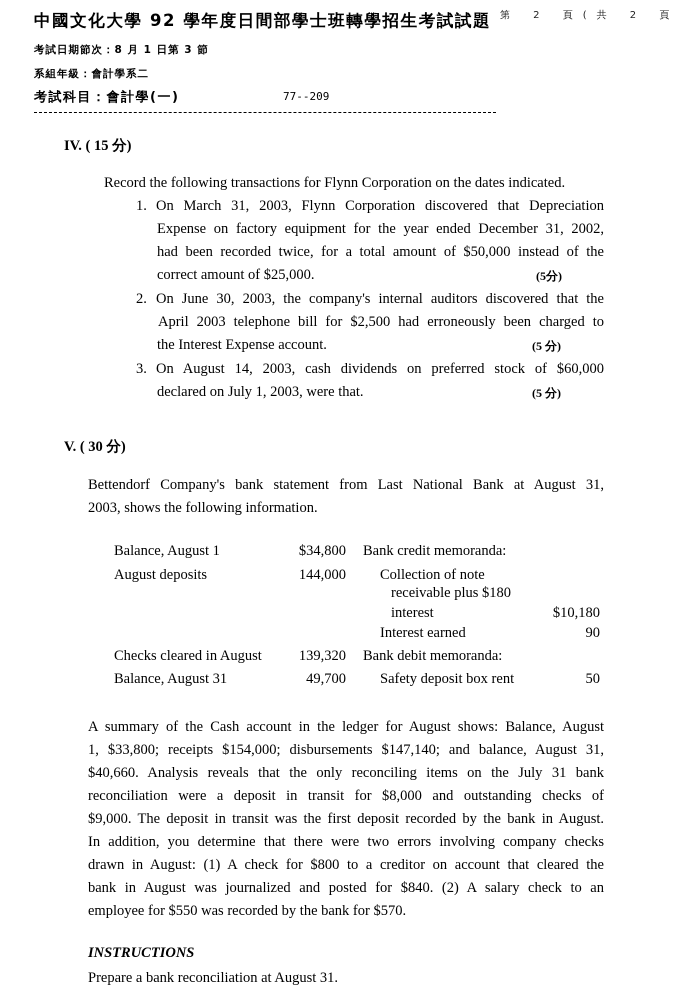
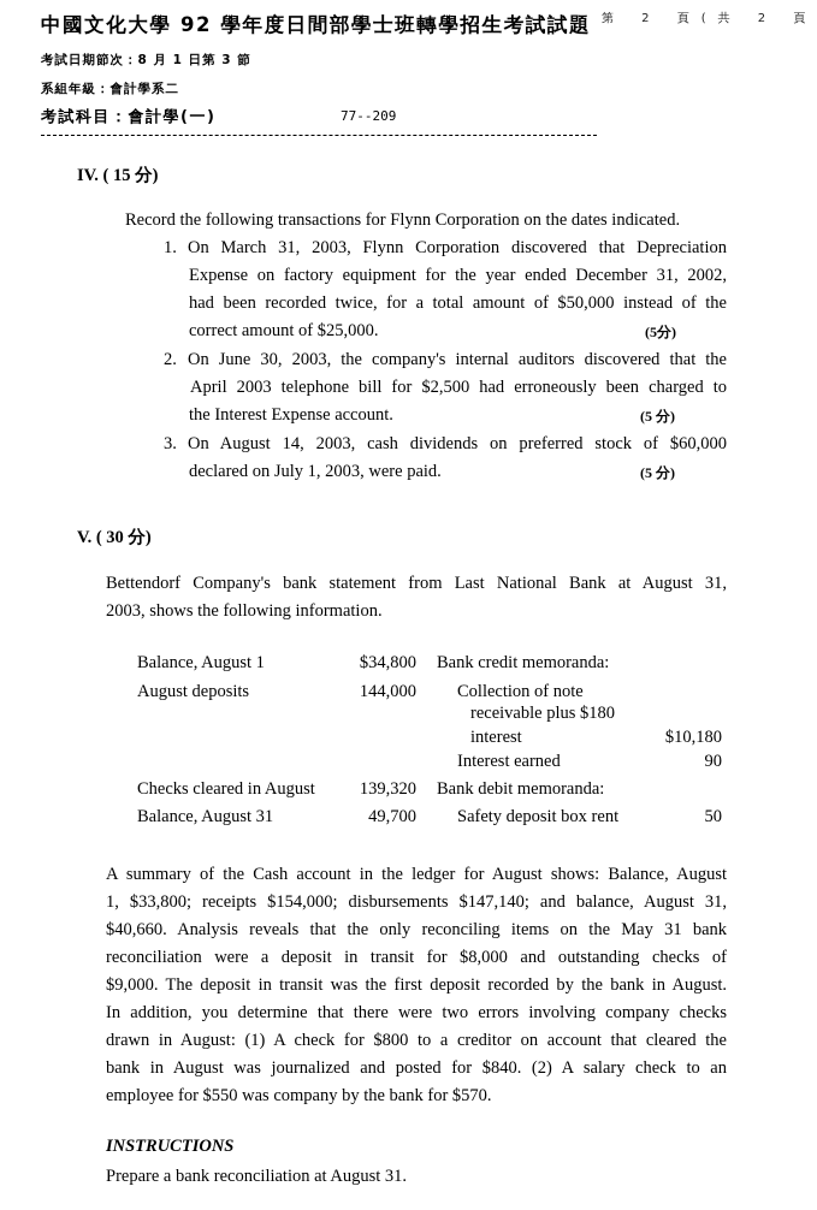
  中國文化大學 92 學年度日間部學士班轉學招生考試試題
  第 2 頁(共 2 頁
  考試日期節次：8 月 1 日第 3 節
  系組年級：會計學系二
  考試科目：會計學(一)
  77--209
  IV. ( 15 分)
  Record the following transactions for Flynn Corporation on the dates indicated.
  1.
  On March 31, 2003, Flynn Corporation discovered that Depreciation
  Expense on factory equipment for the year ended December 31, 2002,
  had been recorded twice, for a total amount of $50,000 instead of the
  correct amount of $25,000.
  (5分)
  2.
  On June 30, 2003, the company's internal auditors discovered that the
  April 2003 telephone bill for $2,500 had erroneously been charged to
  the Interest Expense account.
  (5 分)
  3.
  On August 14, 2003, cash dividends on preferred stock of $60,000
- declared on July 1, 2003, were that.
+ declared on July 1, 2003, were paid.
  (5 分)
  V. ( 30 分)
  Bettendorf Company's bank statement from Last National Bank at August 31,
  2003, shows the following information.
  Balance, August 1
  $34,800
  August deposits
  144,000
  Checks cleared in August
  139,320
  Balance, August 31
  49,700
  Bank credit memoranda:
  Collection of note
  receivable plus $180
  interest
  $10,180
  Interest earned
  90
  Bank debit memoranda:
  Safety deposit box rent
  50
  A summary of the Cash account in the ledger for August shows: Balance, August
  1, $33,800; receipts $154,000; disbursements $147,140; and balance, August 31,
- $40,660. Analysis reveals that the only reconciling items on the July 31 bank
+ $40,660. Analysis reveals that the only reconciling items on the May 31 bank
  reconciliation were a deposit in transit for $8,000 and outstanding checks of
  $9,000. The deposit in transit was the first deposit recorded by the bank in August.
  In addition, you determine that there were two errors involving company checks
  drawn in August: (1) A check for $800 to a creditor on account that cleared the
  bank in August was journalized and posted for $840. (2) A salary check to an
- employee for $550 was recorded by the bank for $570.
+ employee for $550 was company by the bank for $570.
  INSTRUCTIONS
  Prepare a bank reconciliation at August 31.
